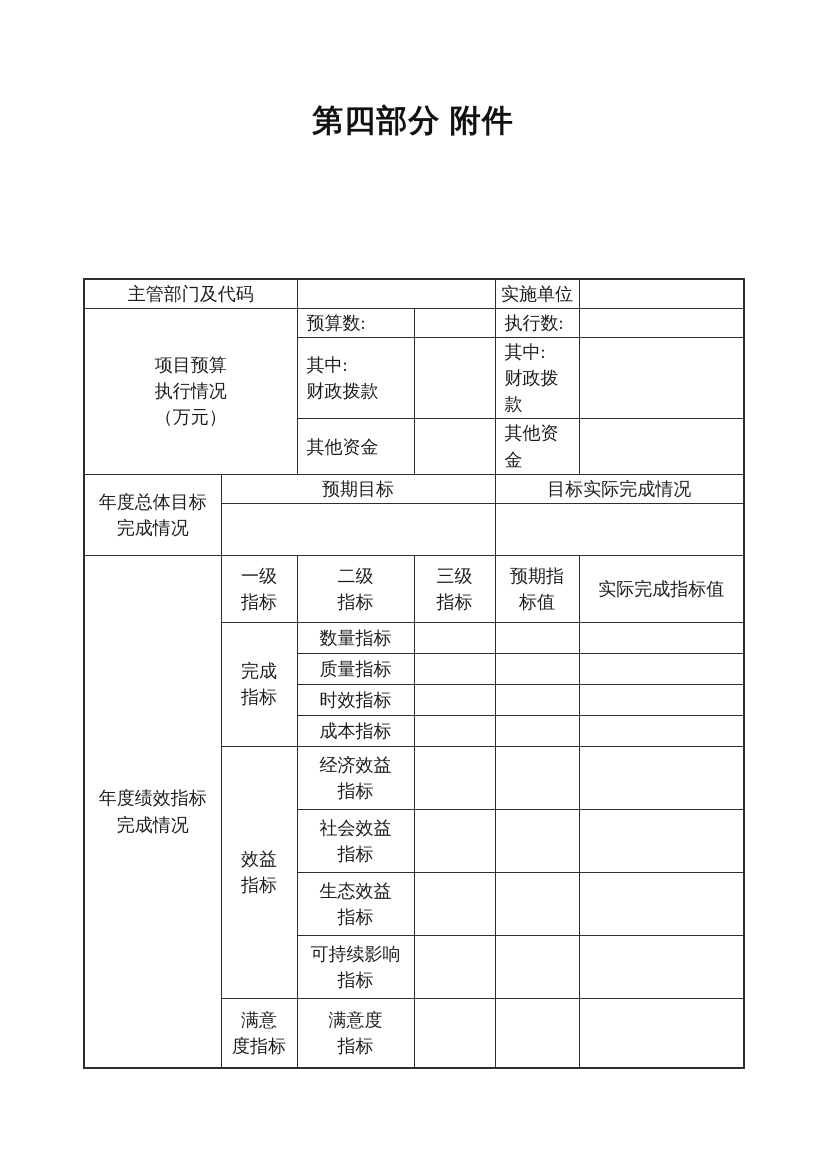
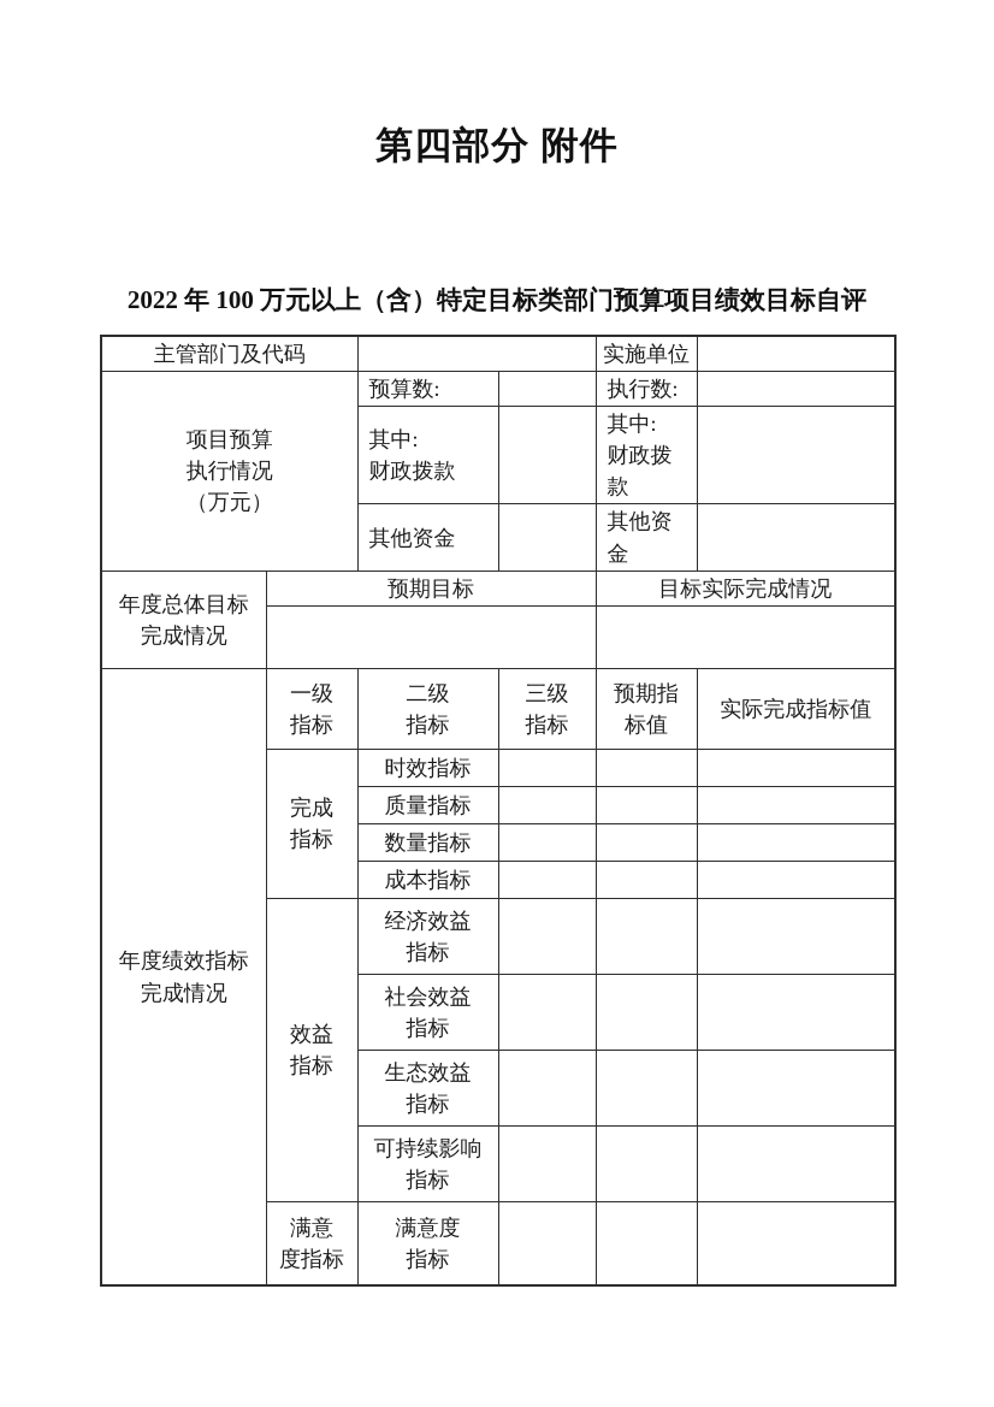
  第四部分 附件
+ 2022 年 100 万元以上（含）特定目标类部门预算项目绩效目标自评
  主管部门及代码		实施单位
  项目预算 执行情况 （万元）	预算数:		执行数:
  其中: 财政拨款		其中: 财政拨款
  其他资金		其他资金
  年度总体目标 完成情况	预期目标	目标实际完成情况
  年度绩效指标 完成情况	一级 指标	二级 指标	三级 指标	预期指 标值	实际完成指标值
- 完成 指标	数量指标
+ 完成 指标	时效指标
  质量指标
- 时效指标
+ 数量指标
  成本指标
  效益 指标	经济效益 指标
  社会效益 指标
  生态效益 指标
  可持续影响 指标
  满意 度指标	满意度 指标
